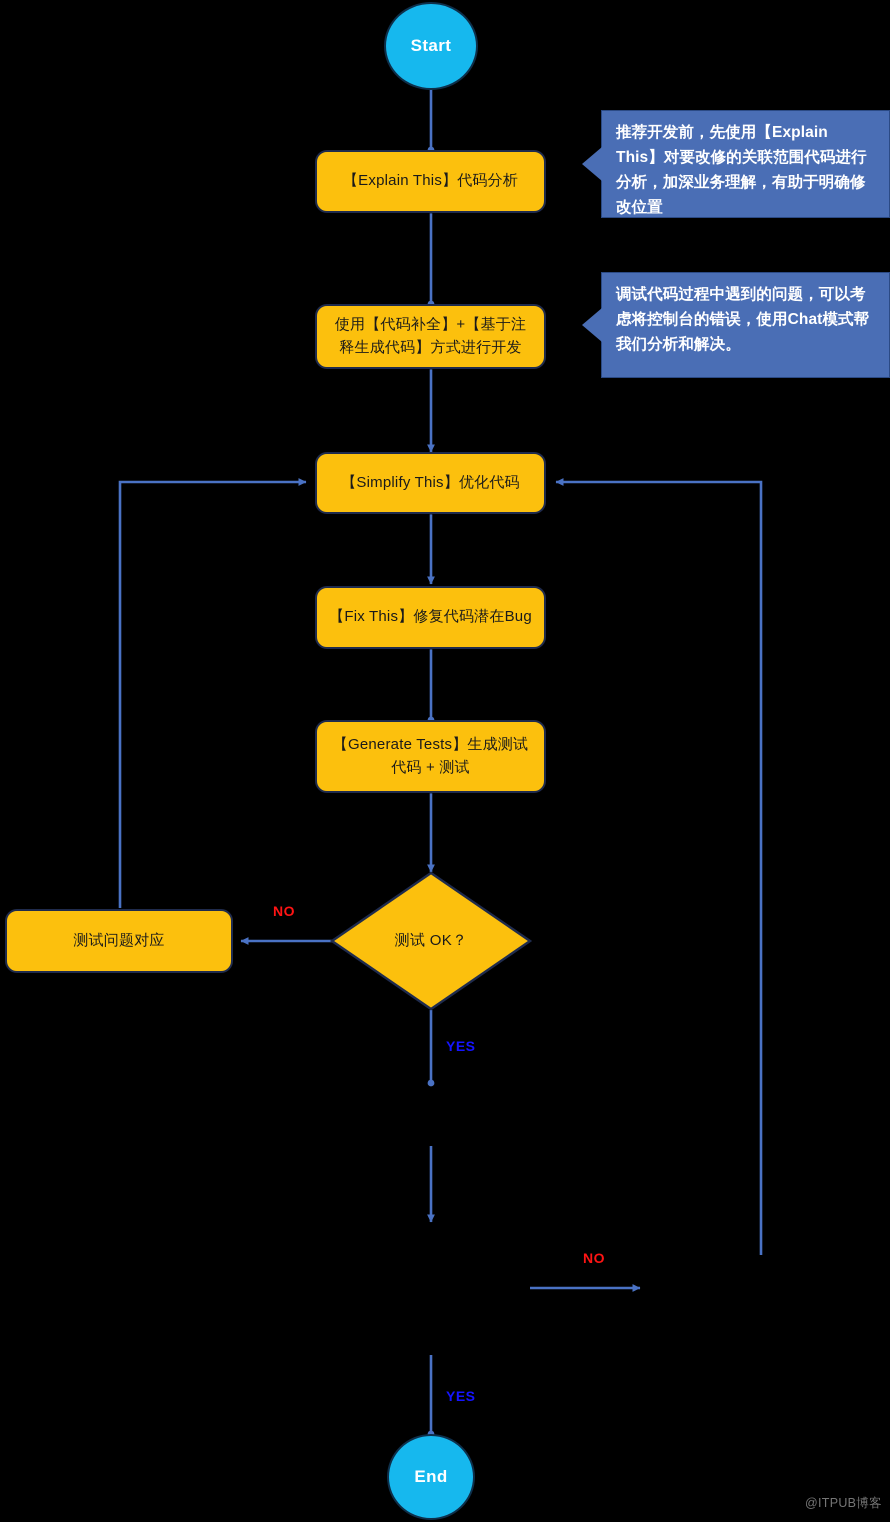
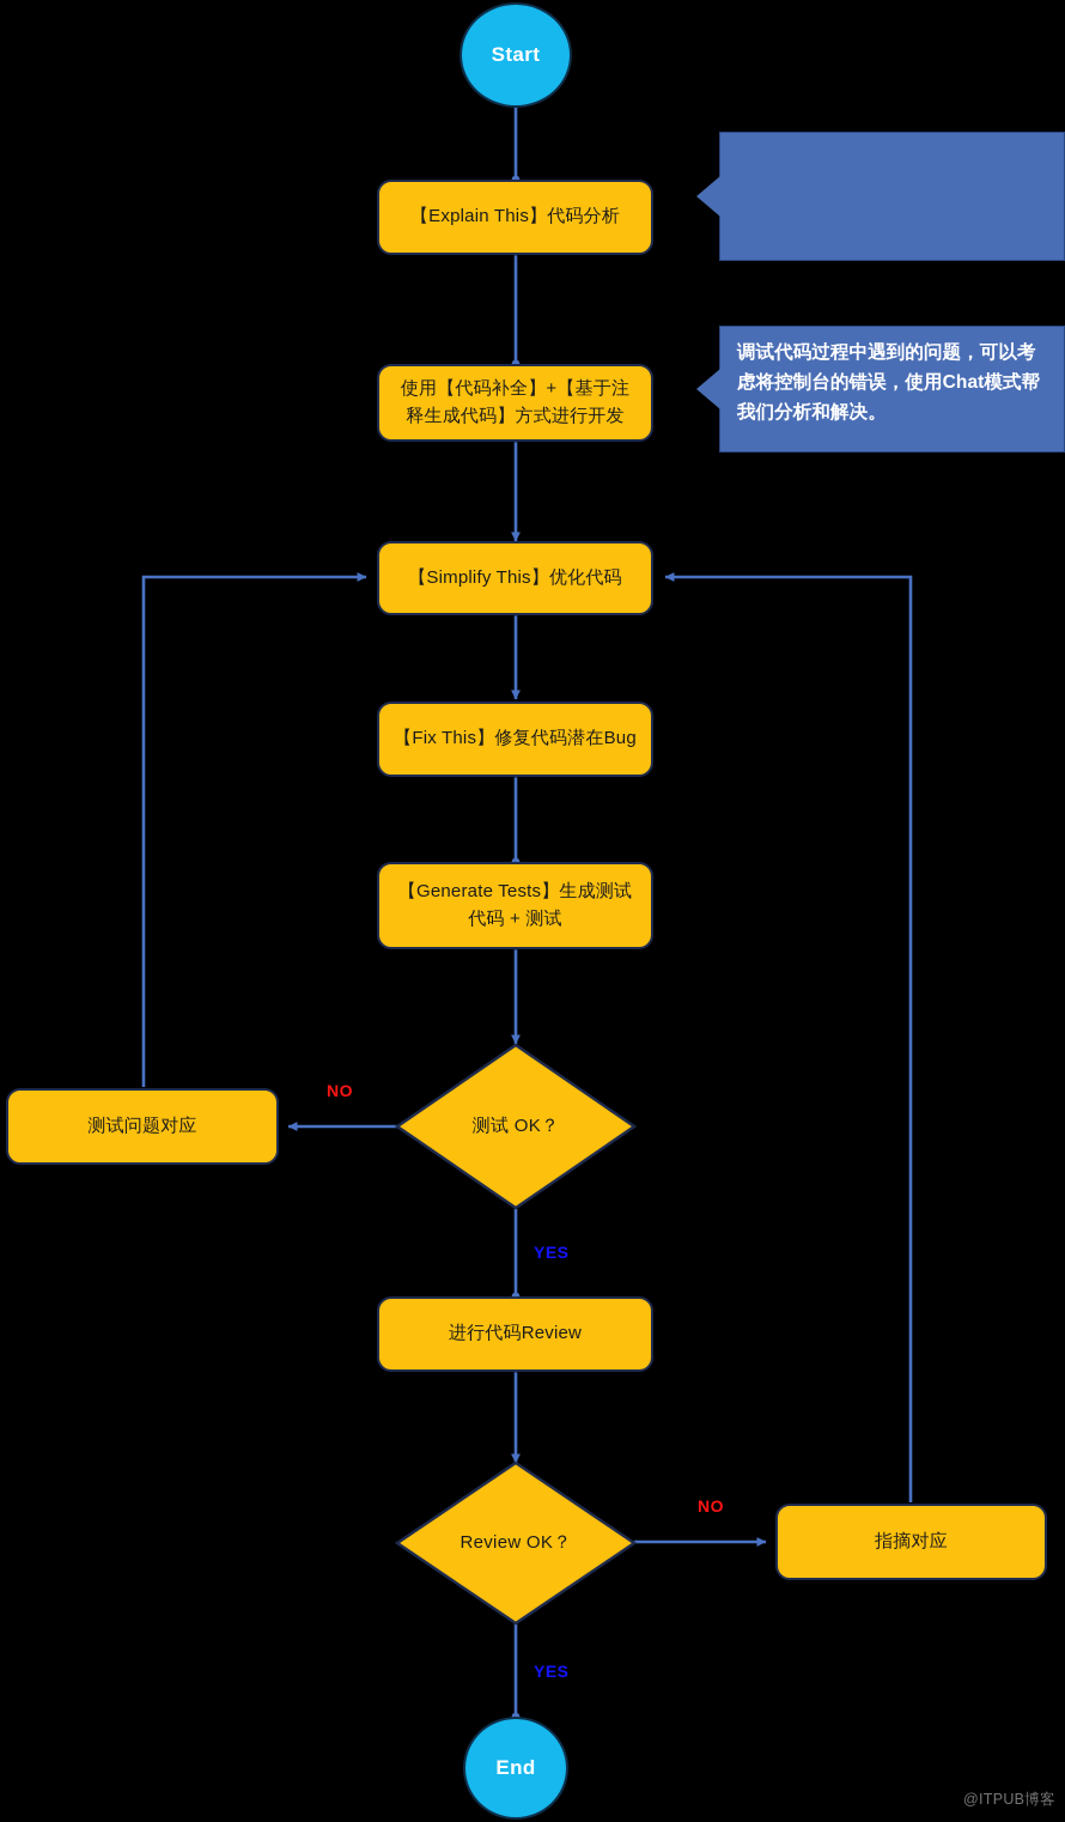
  Start
  【Explain This】代码分析
- 推荐开发前，先使用【Explain This】对要改修的关联范围代码进行分析，加深业务理解，有助于明确修改位置
  使用【代码补全】+【基于注
  释生成代码】方式进行开发
  调试代码过程中遇到的问题，可以考虑将控制台的错误，使用Chat模式帮我们分析和解决。
  【Simplify This】优化代码
  【Fix This】修复代码潜在Bug
  【Generate Tests】生成测试
  代码 + 测试
  测试 OK？
  测试问题对应
  NO
  YES
+ 进行代码Review
+ Review OK？
+ 指摘对应
  NO
  YES
  End
  @ITPUB博客
